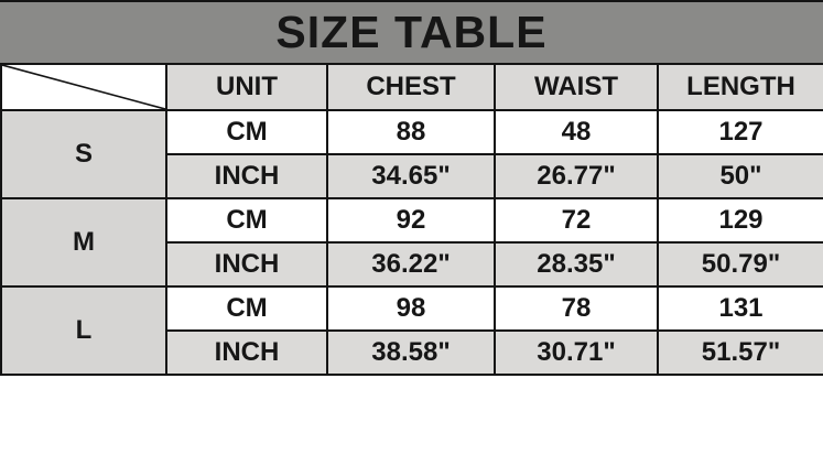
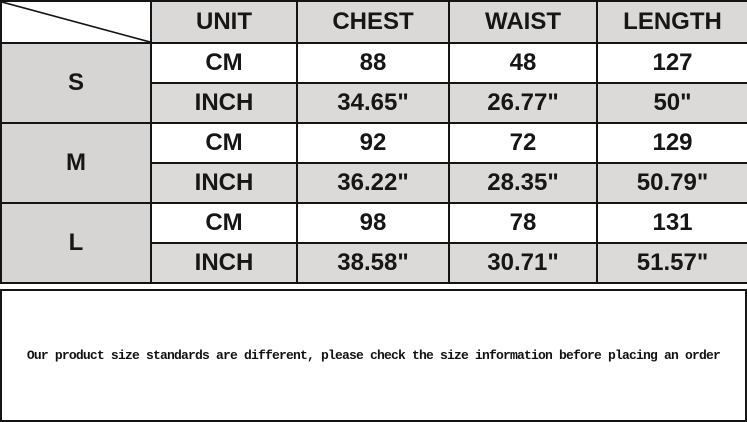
- SIZE TABLE
  	UNIT	CHEST	WAIST	LENGTH
  S	CM	88	48	127
  INCH	34.65"	26.77"	50"
  M	CM	92	72	129
  INCH	36.22"	28.35"	50.79"
  L	CM	98	78	131
  INCH	38.58"	30.71"	51.57"
+ Our product size standards are different, please check the size information before placing an order
